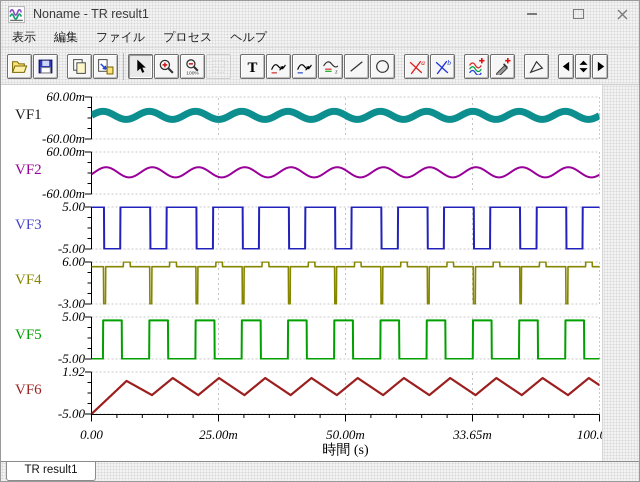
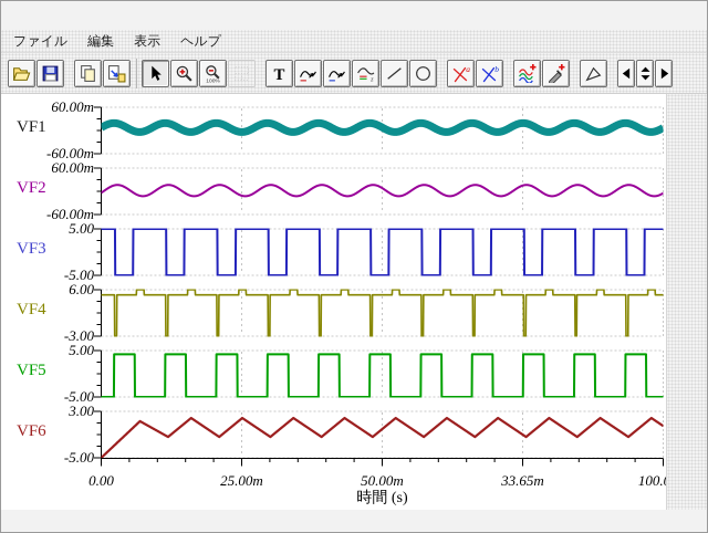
- Noname - TR result1
- 表示
+ ファイル
  編集
- ファイル
+ 表示
- プロセス
  ヘルプ
  T
  a
  b
  VF1
  60.00m
  -60.00m
  VF2
  60.00m
  -60.00m
  VF3
  5.00
  -5.00
  VF4
  6.00
  -3.00
  VF5
  5.00
  -5.00
  VF6
- 1.92
+ 3.00
  -5.00
  0.00
  25.00m
  50.00m
  33.65m
  時間 (s)
- TR result1
